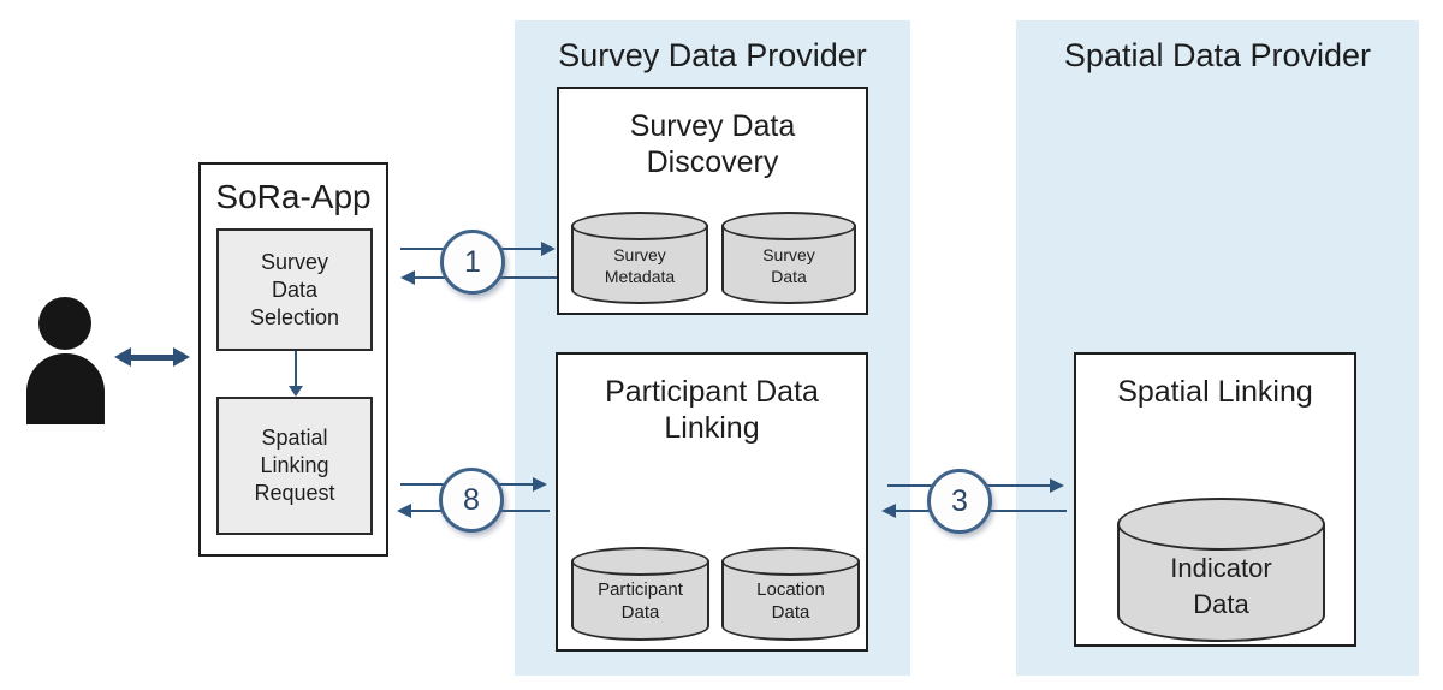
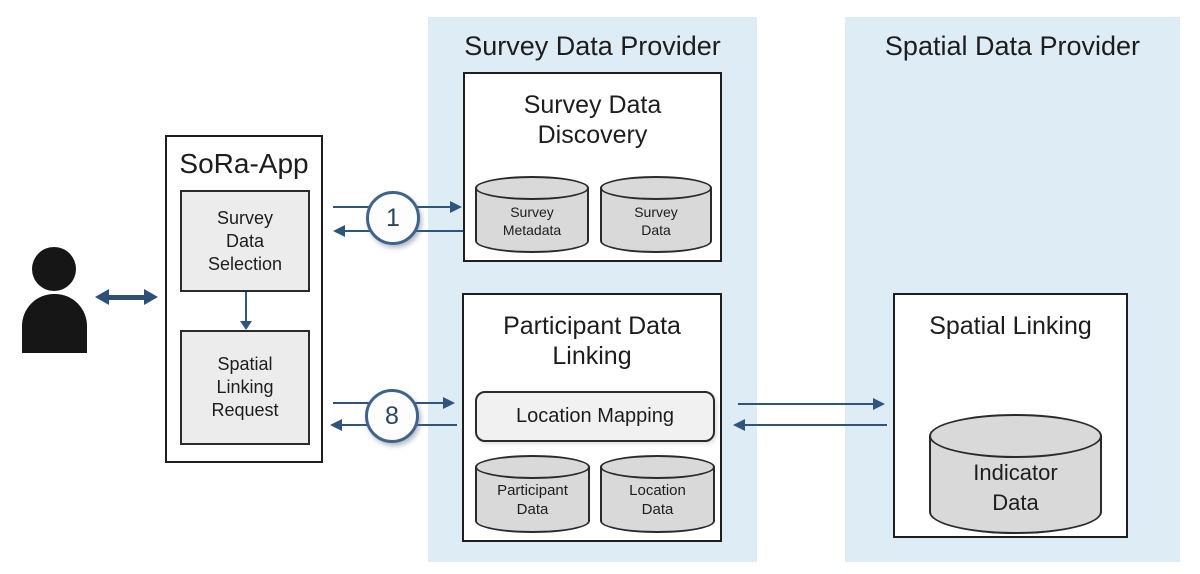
  SoRa-App
  Survey
  Data
  Selection
  Spatial
  Linking
  Request
  Survey Data Provider
  Survey Data
  Discovery
  Survey
  Metadata
  Survey
  Data
  Participant Data
  Linking
+ Location Mapping
  Participant
  Data
  Location
  Data
  Spatial Data Provider
  Spatial Linking
  Indicator
  Data
  1
  8
- 3
